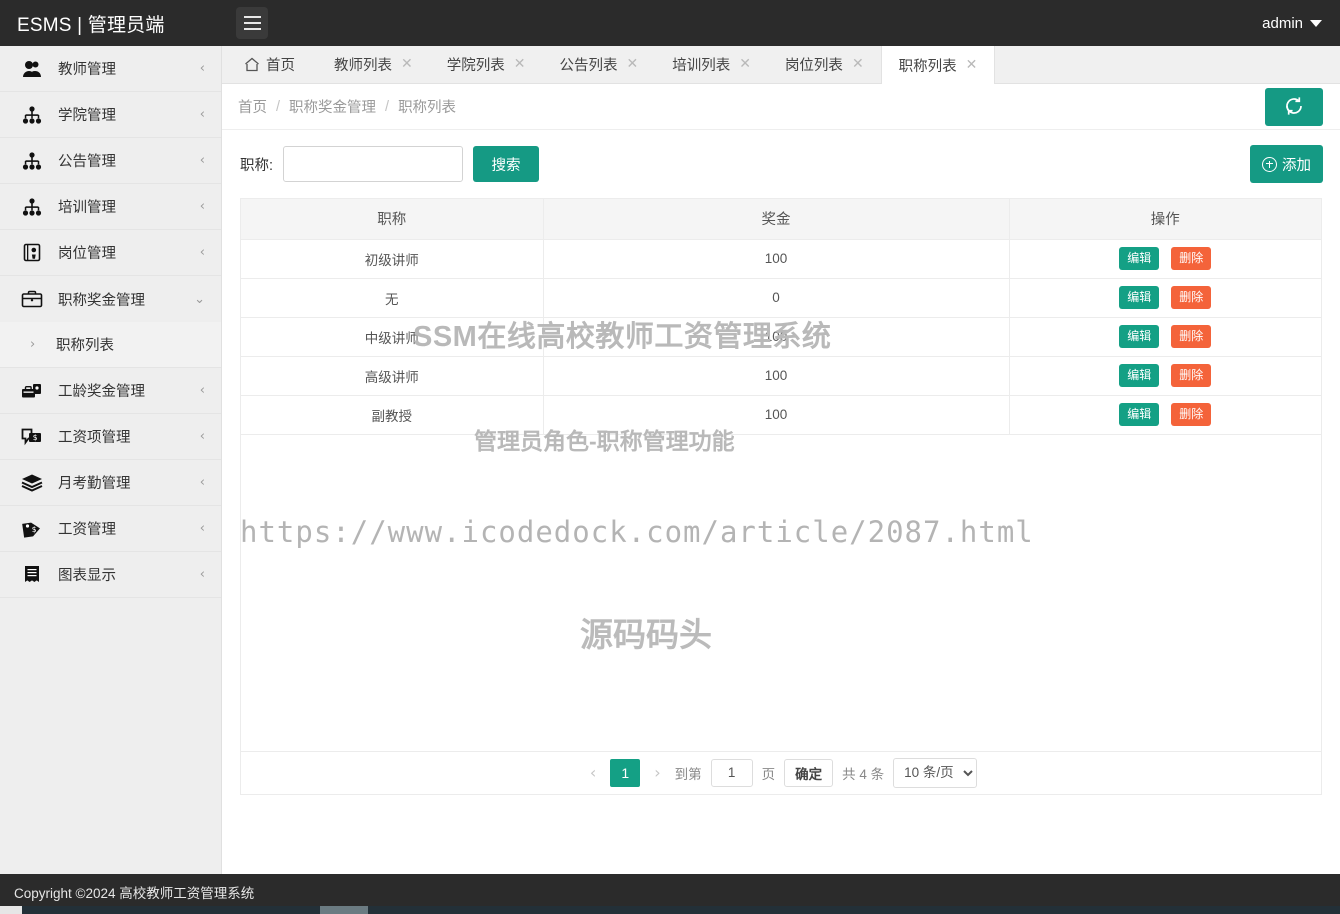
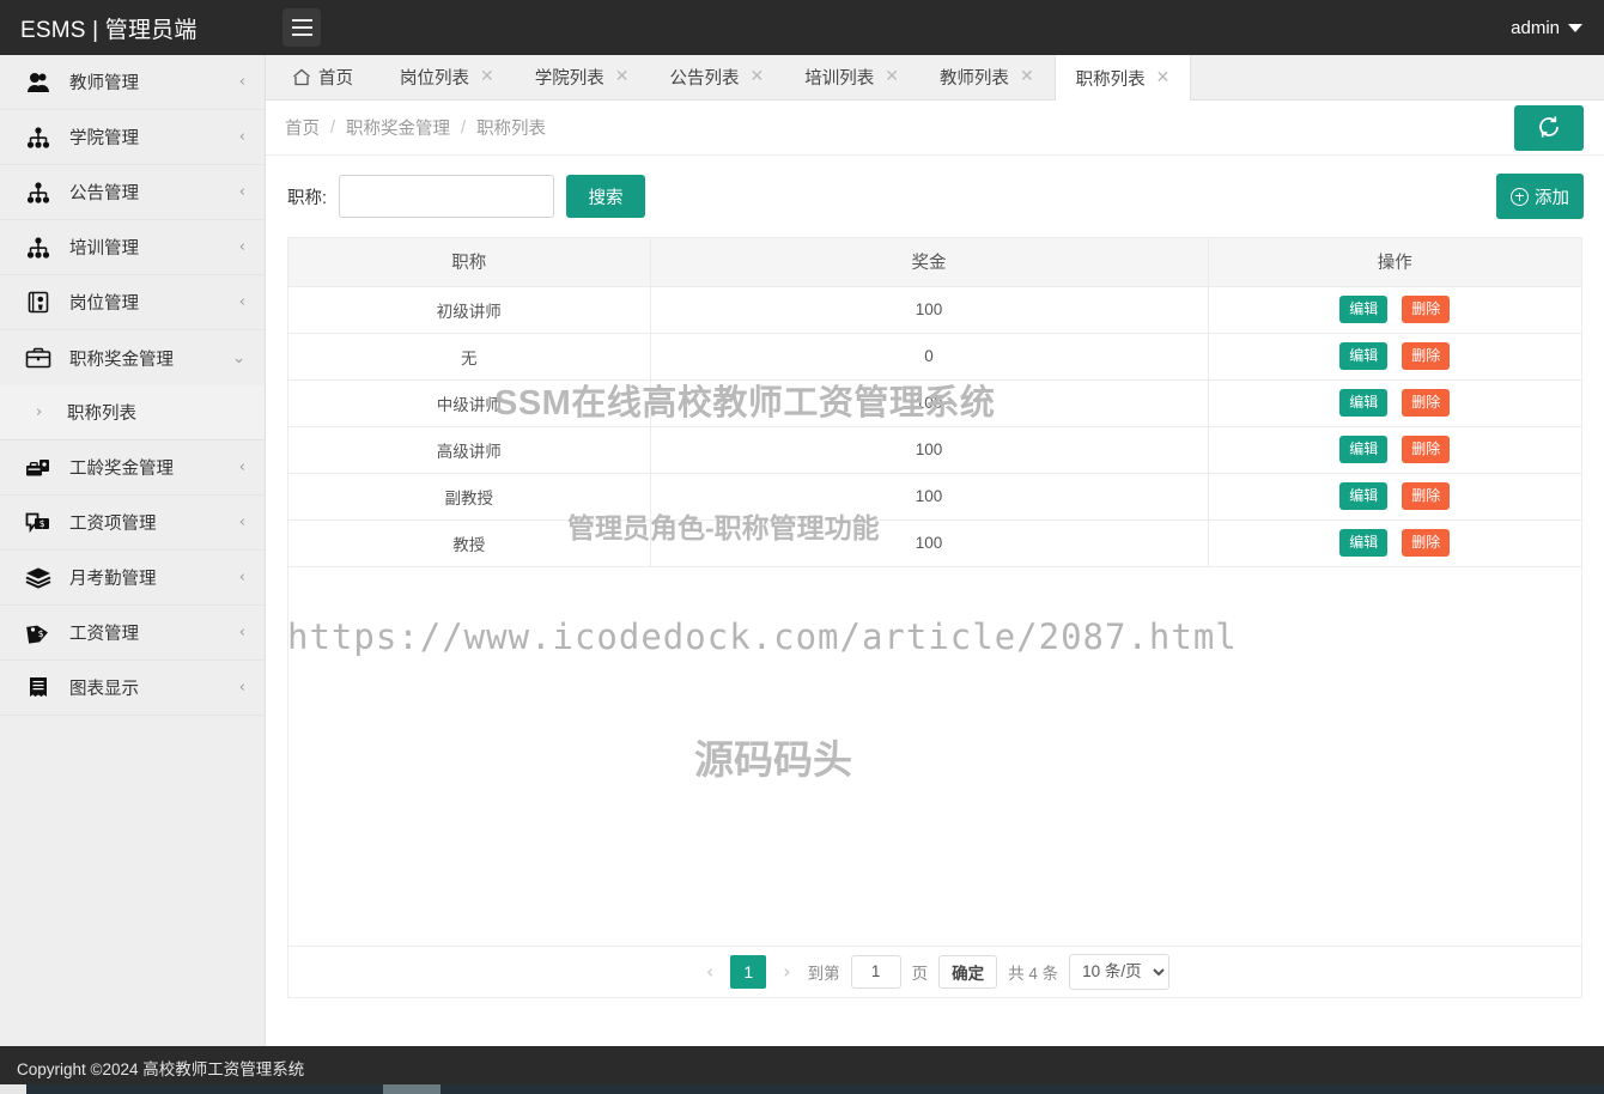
  ESMS | 管理员端
  admin
  教师管理
  ‹
  学院管理
  ‹
  公告管理
  ‹
  培训管理
  ‹
  岗位管理
  ‹
  职称奖金管理
  ⌄
  ›
  职称列表
  工龄奖金管理
  ‹
  $
  工资项管理
  ‹
  月考勤管理
  ‹
  $
  工资管理
  ‹
  图表显示
  ‹
  首页
- 教师列表
+ 岗位列表
  ✕
  学院列表
  ✕
  公告列表
  ✕
  培训列表
  ✕
- 岗位列表
+ 教师列表
  ✕
  职称列表
  ✕
  首页
  /
  职称奖金管理
  /
  职称列表
  职称:
  搜索
  添加
  职称	奖金	操作
  初级讲师	100	编辑 删除
  无	0	编辑 删除
  中级讲师	100	编辑 删除
  高级讲师	100	编辑 删除
  副教授	100	编辑 删除
+ 教授	100	编辑 删除
  ‹
  1
  ›
  到第
  1
  页
  确定
  共 4 条
  10 条/页
  SSM在线高校教师工资管理系统
  管理员角色-职称管理功能
  https://www.icodedock.com/article/2087.html
  源码码头
  Copyright ©2024 高校教师工资管理系统
